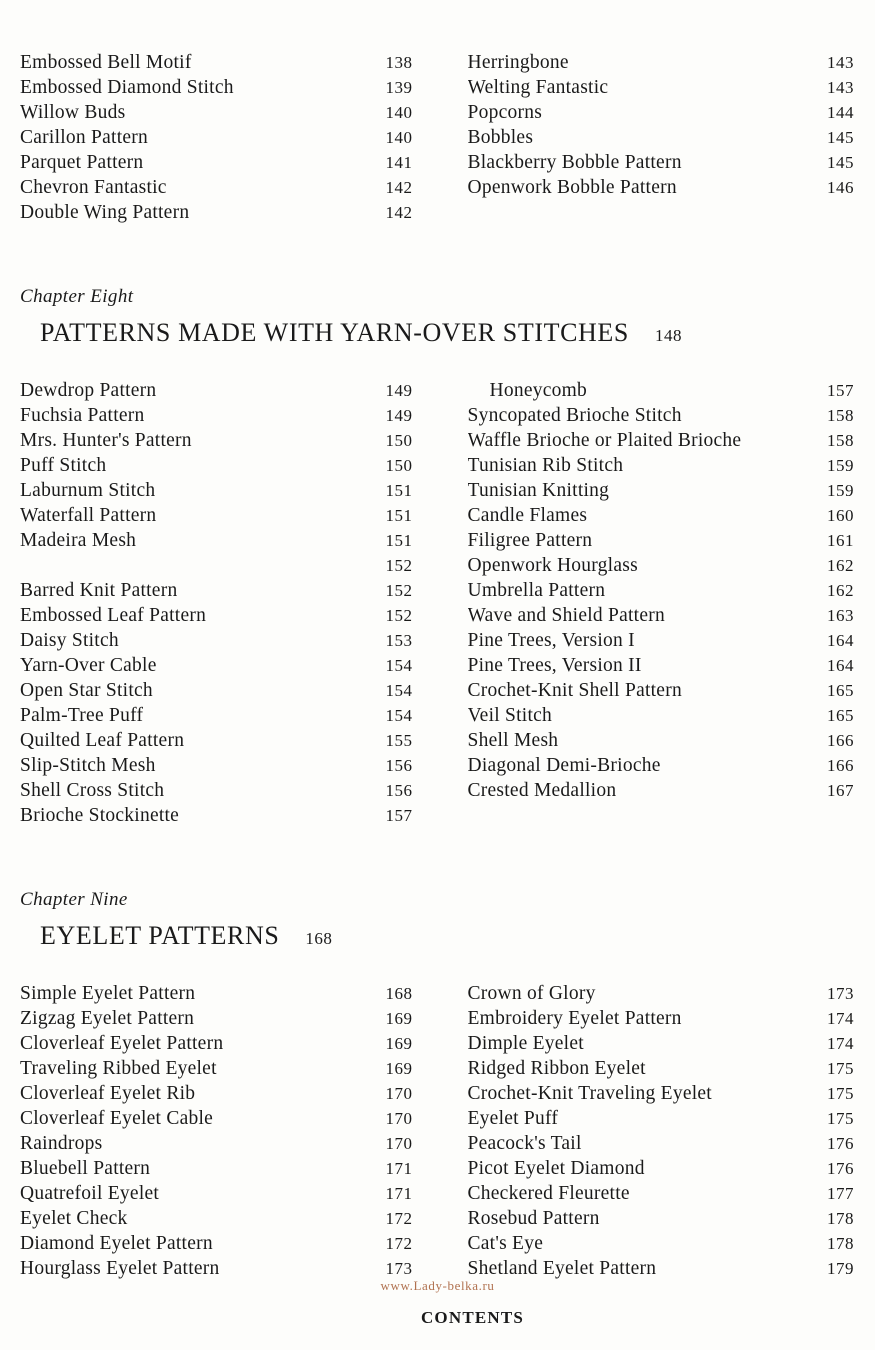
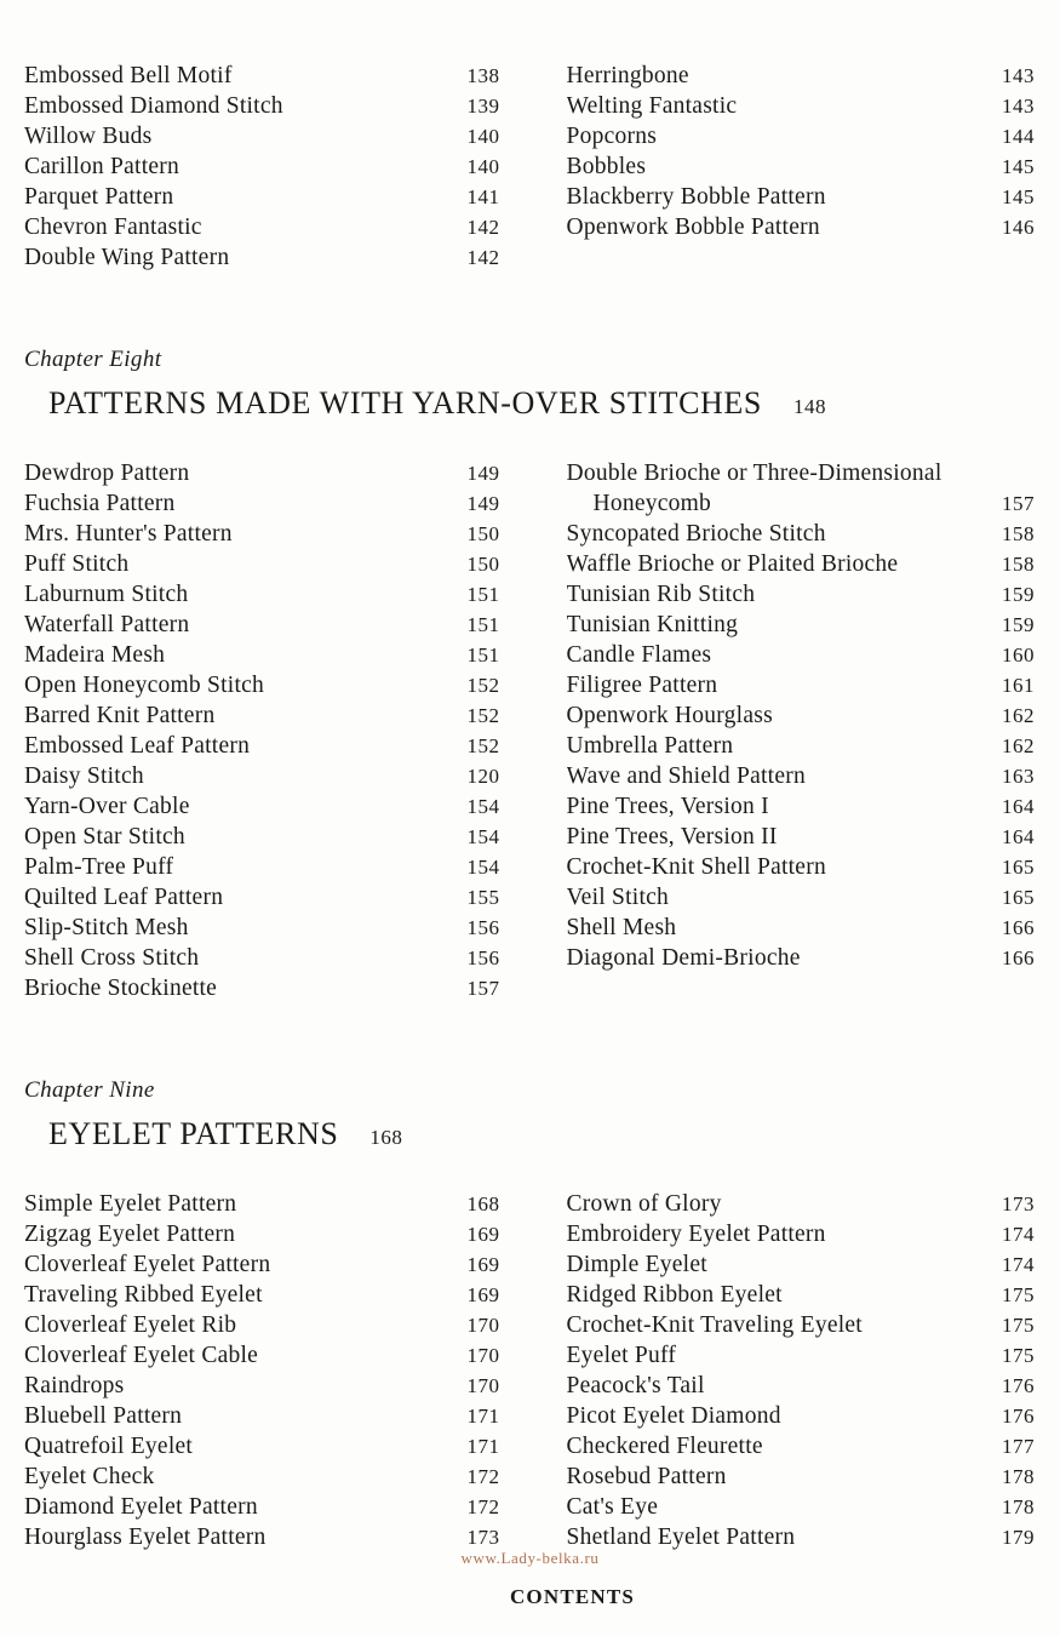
  Embossed Bell Motif
  138
  Embossed Diamond Stitch
  139
  Willow Buds
  140
  Carillon Pattern
  140
  Parquet Pattern
  141
  Chevron Fantastic
  142
  Double Wing Pattern
  142
  Herringbone
  143
  Welting Fantastic
  143
  Popcorns
  144
  Bobbles
  145
  Blackberry Bobble Pattern
  145
  Openwork Bobble Pattern
  146
  Chapter Eight
  PATTERNS MADE WITH YARN-OVER STITCHES
  148
  Dewdrop Pattern
  149
  Fuchsia Pattern
  149
  Mrs. Hunter's Pattern
  150
  Puff Stitch
  150
  Laburnum Stitch
  151
  Waterfall Pattern
  151
  Madeira Mesh
  151
+ Open Honeycomb Stitch
  152
  Barred Knit Pattern
  152
  Embossed Leaf Pattern
  152
  Daisy Stitch
- 153
+ 120
  Yarn-Over Cable
  154
  Open Star Stitch
  154
  Palm-Tree Puff
  154
  Quilted Leaf Pattern
  155
  Slip-Stitch Mesh
  156
  Shell Cross Stitch
  156
  Brioche Stockinette
  157
+ Double Brioche or Three-Dimensional
  Honeycomb
  157
  Syncopated Brioche Stitch
  158
  Waffle Brioche or Plaited Brioche
  158
  Tunisian Rib Stitch
  159
  Tunisian Knitting
  159
  Candle Flames
  160
  Filigree Pattern
  161
  Openwork Hourglass
  162
  Umbrella Pattern
  162
  Wave and Shield Pattern
  163
  Pine Trees, Version I
  164
  Pine Trees, Version II
  164
  Crochet-Knit Shell Pattern
  165
  Veil Stitch
  165
  Shell Mesh
  166
  Diagonal Demi-Brioche
  166
- Crested Medallion
- 167
  Chapter Nine
  EYELET PATTERNS
  168
  Simple Eyelet Pattern
  168
  Zigzag Eyelet Pattern
  169
  Cloverleaf Eyelet Pattern
  169
  Traveling Ribbed Eyelet
  169
  Cloverleaf Eyelet Rib
  170
  Cloverleaf Eyelet Cable
  170
  Raindrops
  170
  Bluebell Pattern
  171
  Quatrefoil Eyelet
  171
  Eyelet Check
  172
  Diamond Eyelet Pattern
  172
  Hourglass Eyelet Pattern
  173
  Crown of Glory
  173
  Embroidery Eyelet Pattern
  174
  Dimple Eyelet
  174
  Ridged Ribbon Eyelet
  175
  Crochet-Knit Traveling Eyelet
  175
  Eyelet Puff
  175
  Peacock's Tail
  176
  Picot Eyelet Diamond
  176
  Checkered Fleurette
  177
  Rosebud Pattern
  178
  Cat's Eye
  178
  Shetland Eyelet Pattern
  179
  www.Lady-belka.ru
  CONTENTS
